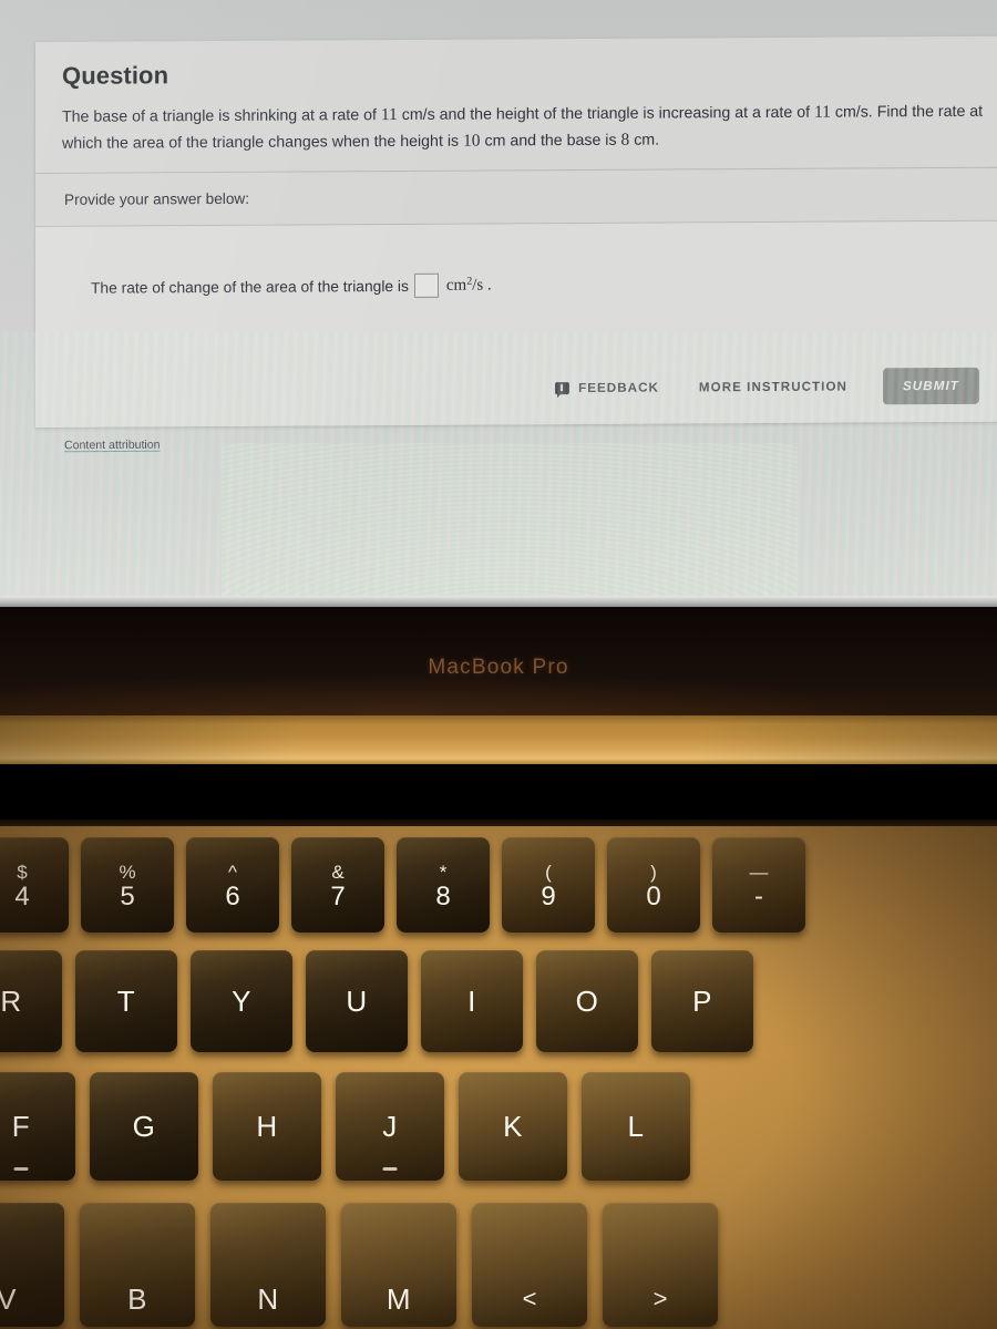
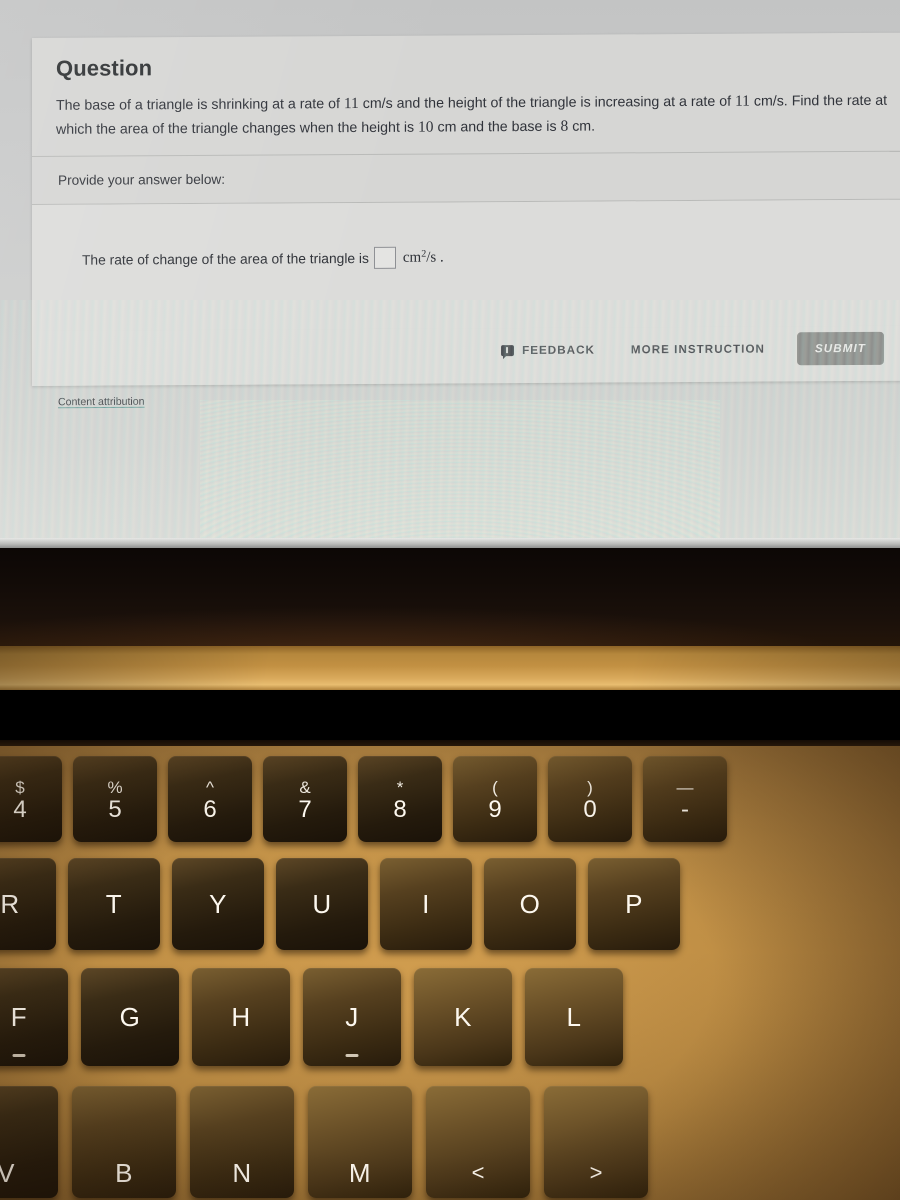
- MacBook Pro
